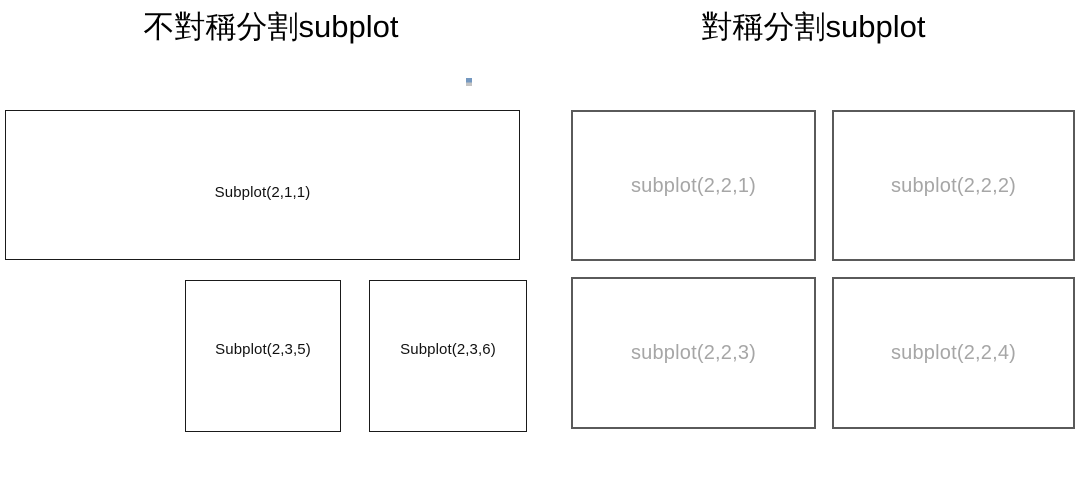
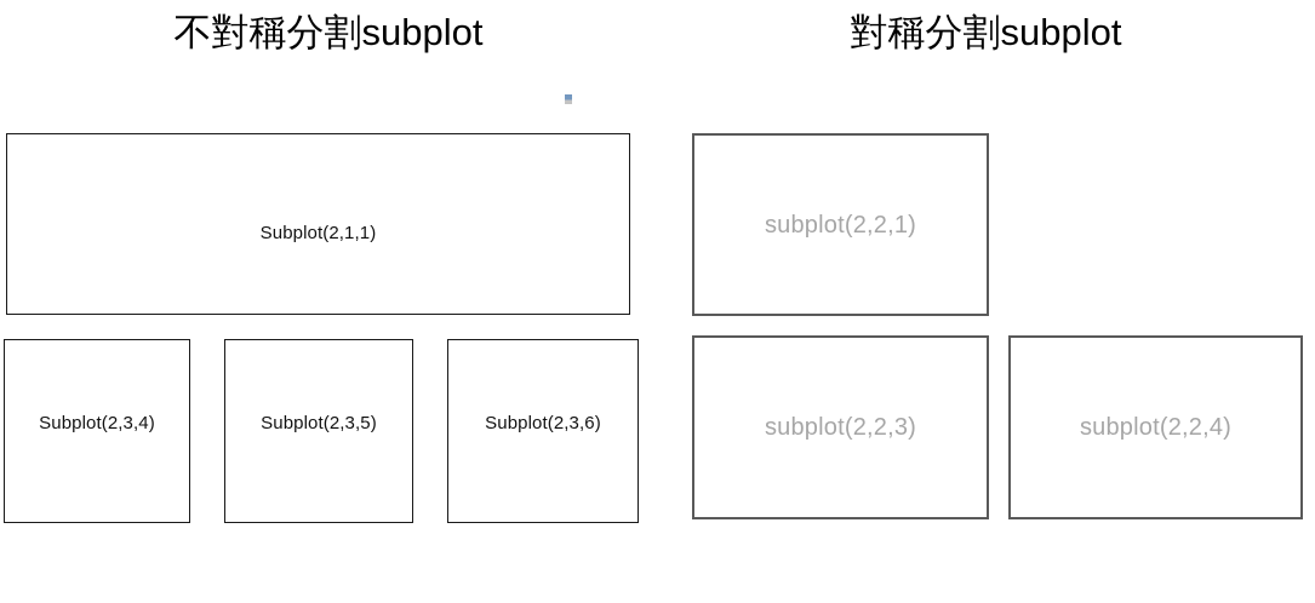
  不對稱分割subplot
  對稱分割subplot
  Subplot(2,1,1)
+ Subplot(2,3,4)
  Subplot(2,3,5)
  Subplot(2,3,6)
  subplot(2,2,1)
- subplot(2,2,2)
  subplot(2,2,3)
  subplot(2,2,4)
